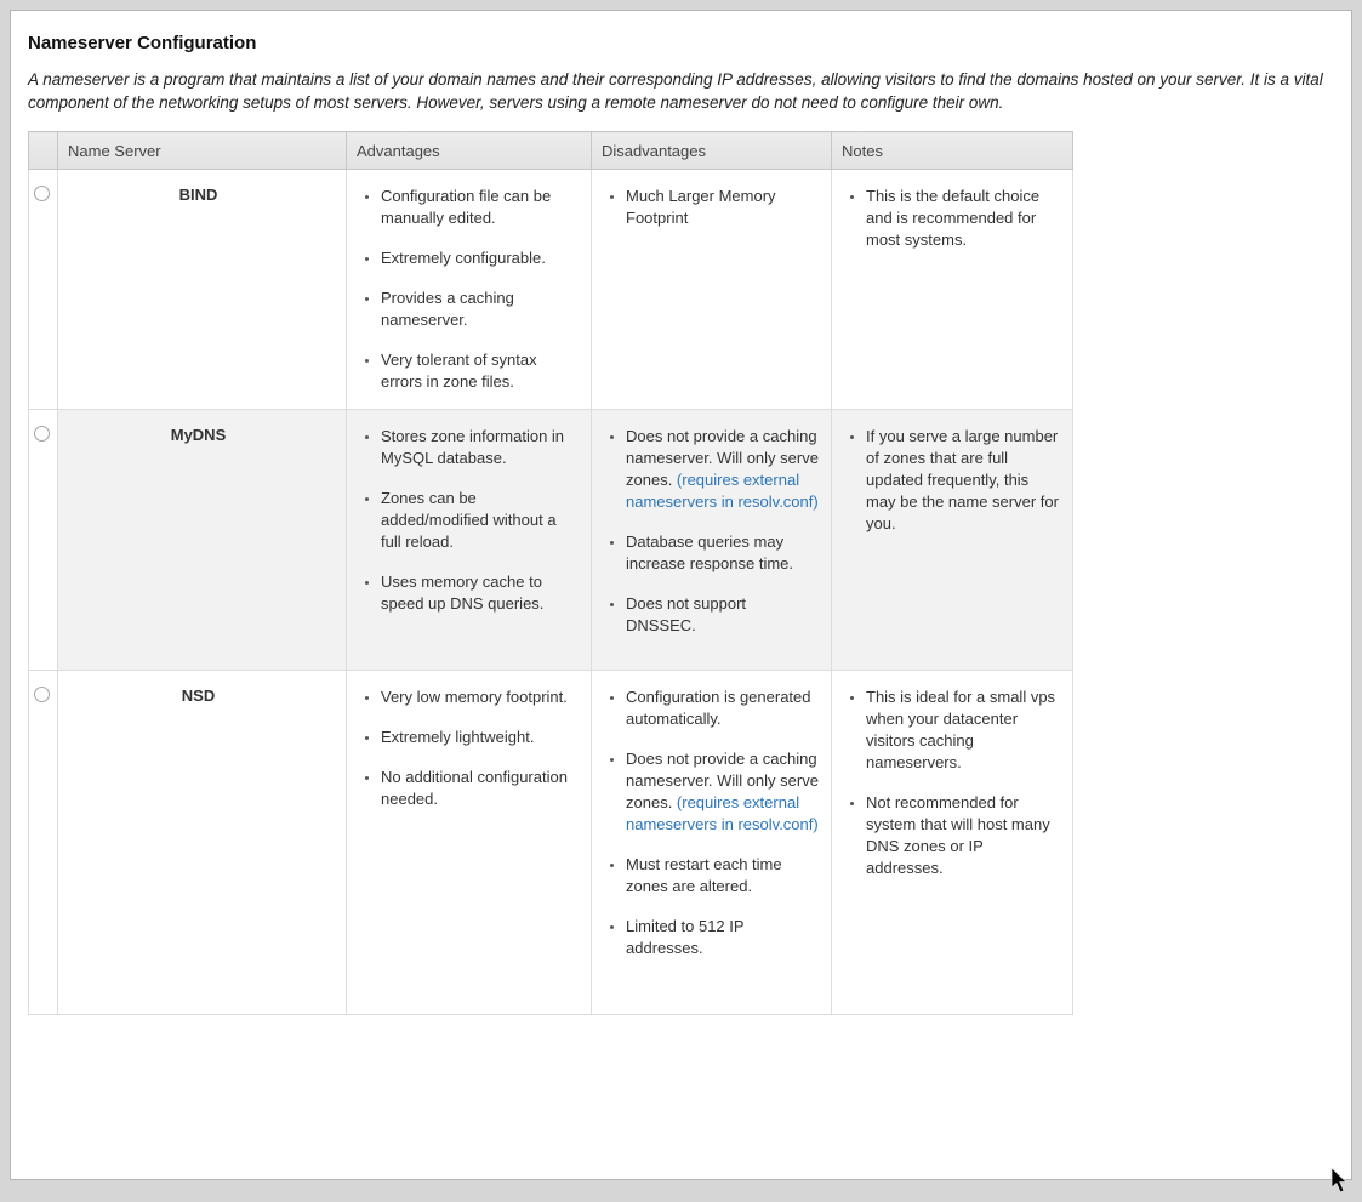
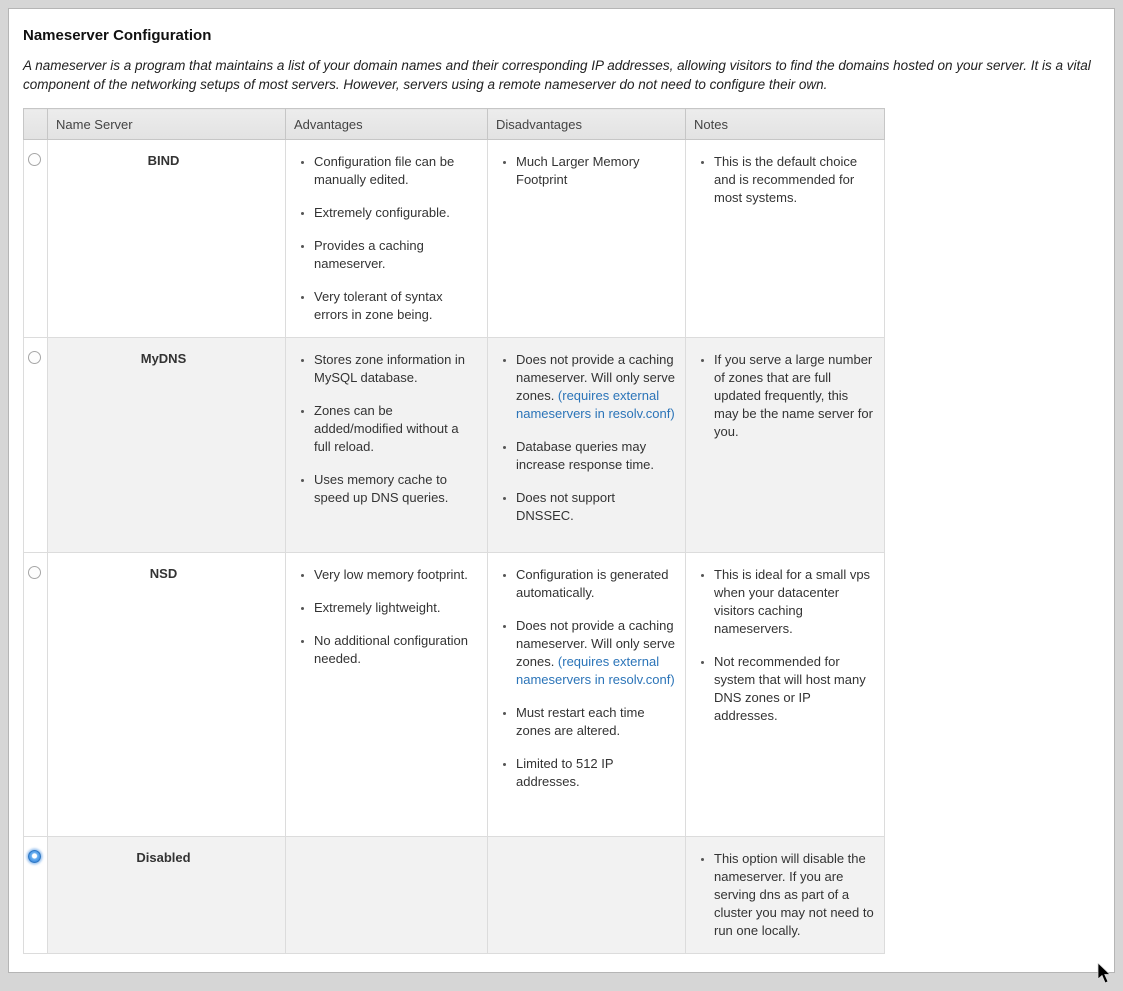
  Nameserver Configuration
  A nameserver is a program that maintains a list of your domain names and their corresponding IP addresses, allowing visitors to find the domains hosted on your server. It is a vital component of the networking setups of most servers. However, servers using a remote nameserver do not need to configure their own.
  	Name Server	Advantages	Disadvantages	Notes
- 	BIND	Configuration file can be manually edited.Extremely configurable.Provides a caching nameserver.Very tolerant of syntax errors in zone files.	Much Larger Memory Footprint	This is the default choice and is recommended for most systems.
+ 	BIND	Configuration file can be manually edited.Extremely configurable.Provides a caching nameserver.Very tolerant of syntax errors in zone being.	Much Larger Memory Footprint	This is the default choice and is recommended for most systems.
  	MyDNS	Stores zone information in MySQL database.Zones can be added/modified without a full reload.Uses memory cache to speed up DNS queries.	Does not provide a caching nameserver. Will only serve zones. (requires external nameservers in resolv.conf)Database queries may increase response time.Does not support DNSSEC.	If you serve a large number of zones that are full updated frequently, this may be the name server for you.
  	NSD	Very low memory footprint.Extremely lightweight.No additional configuration needed.	Configuration is generated automatically.Does not provide a caching nameserver. Will only serve zones. (requires external nameservers in resolv.conf)Must restart each time zones are altered.Limited to 512 IP addresses.	This is ideal for a small vps when your datacenter visitors caching nameservers.Not recommended for system that will host many DNS zones or IP addresses.
+ 	Disabled			This option will disable the nameserver. If you are serving dns as part of a cluster you may not need to run one locally.
